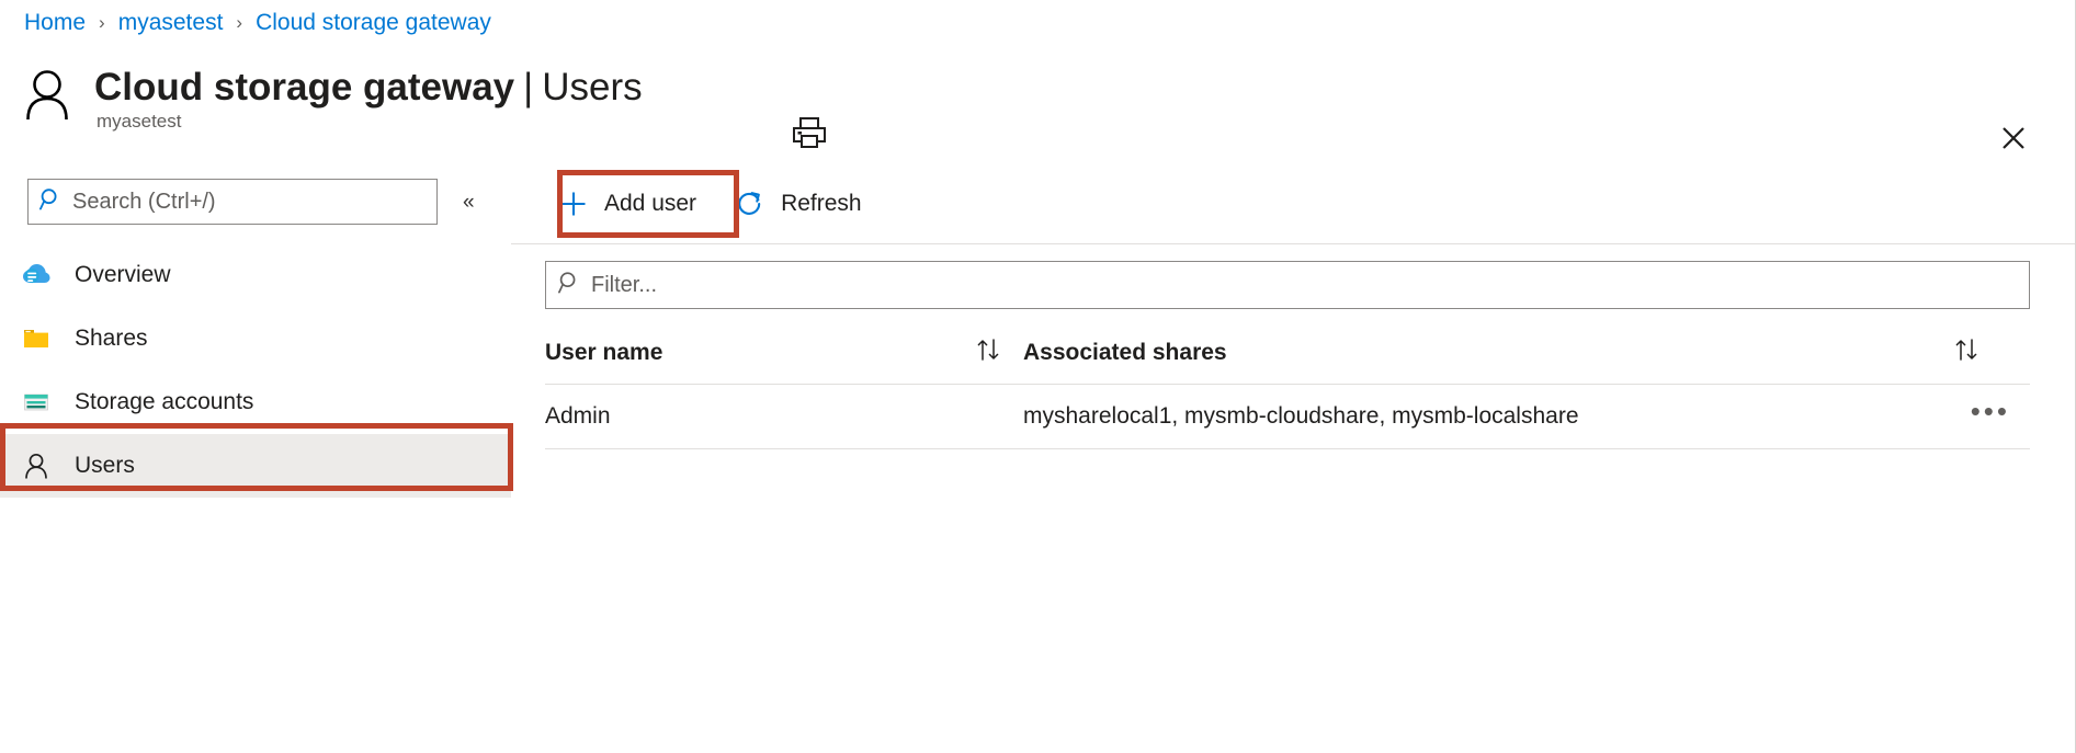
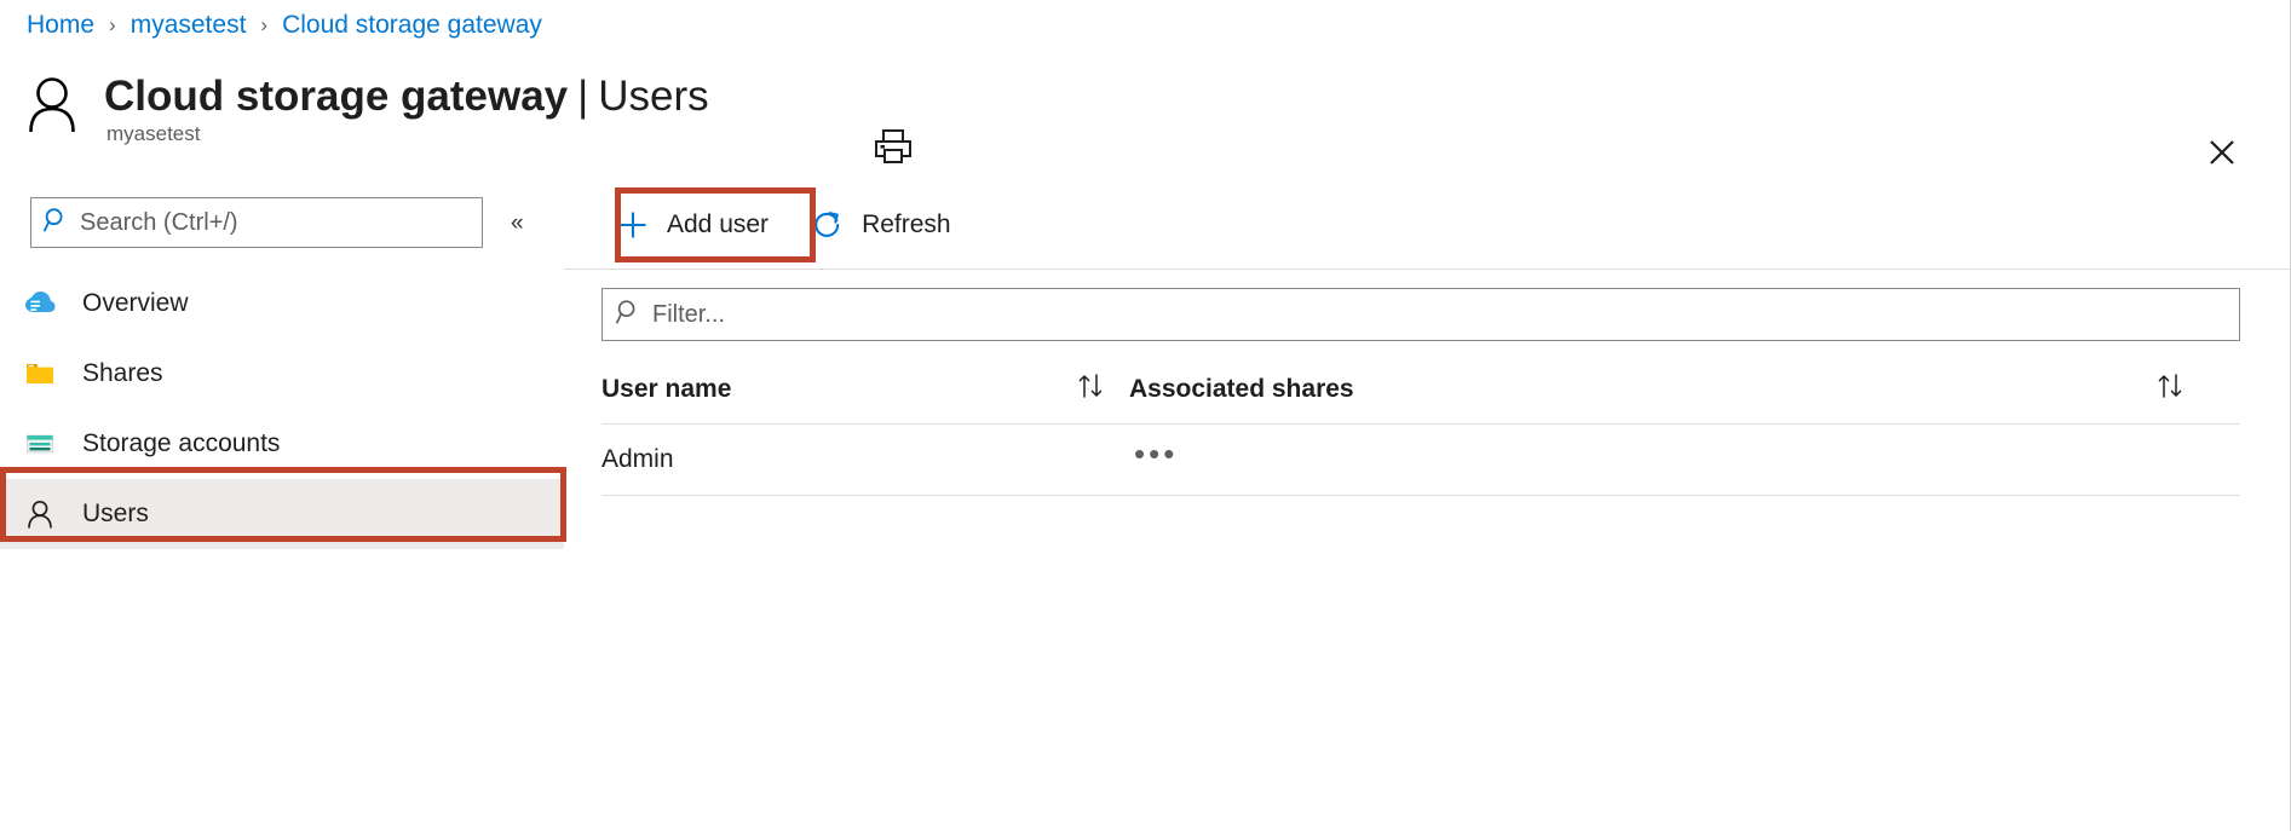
  Home
  ›
  myasetest
  ›
  Cloud storage gateway
  Cloud storage gateway | Users
  myasetest
  Search (Ctrl+/)
  «
  Overview
  Shares
  Storage accounts
  Users
  Add user
  Refresh
  Filter...
  User name
  Associated shares
  Admin
- mysharelocal1, mysmb-cloudshare, mysmb-localshare
  •••
